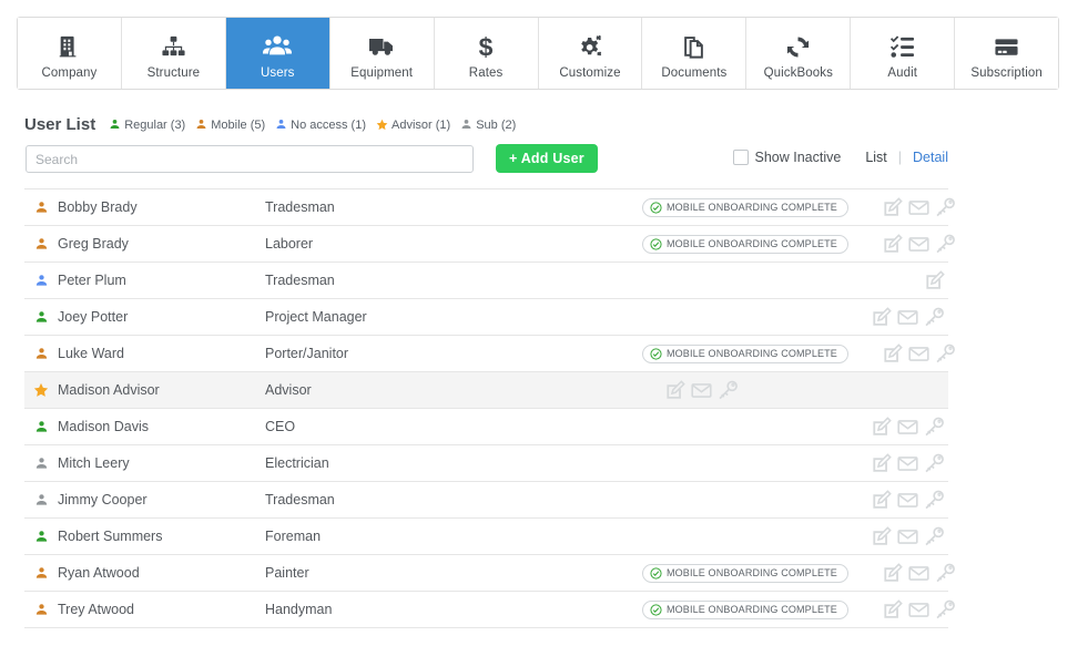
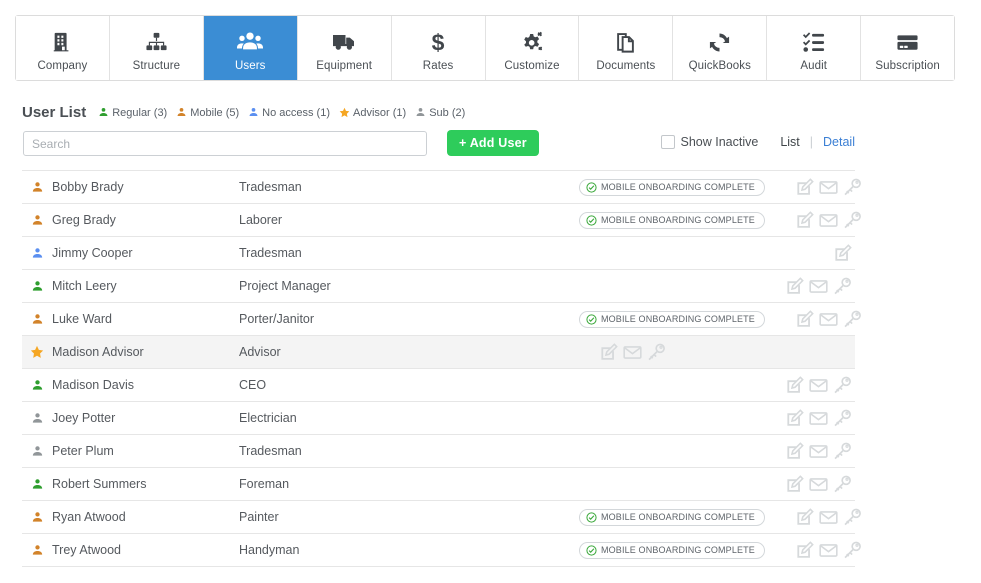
  Company
  Structure
  Users
  Equipment
  $
  Rates
  Customize
  Documents
  QuickBooks
  Audit
  Subscription
  User List
  Regular (3)
  Mobile (5)
  No access (1)
  Advisor (1)
  Sub (2)
  Search
  + Add User
  Show Inactive
  List
  |
  Detail
  Bobby Brady
  Tradesman
  MOBILE ONBOARDING COMPLETE
  Greg Brady
  Laborer
  MOBILE ONBOARDING COMPLETE
- Peter Plum
+ Jimmy Cooper
  Tradesman
- Joey Potter
+ Mitch Leery
  Project Manager
  Luke Ward
  Porter/Janitor
  MOBILE ONBOARDING COMPLETE
  Madison Advisor
  Advisor
  Madison Davis
  CEO
- Mitch Leery
+ Joey Potter
  Electrician
- Jimmy Cooper
+ Peter Plum
  Tradesman
  Robert Summers
  Foreman
  Ryan Atwood
  Painter
  MOBILE ONBOARDING COMPLETE
  Trey Atwood
  Handyman
  MOBILE ONBOARDING COMPLETE
